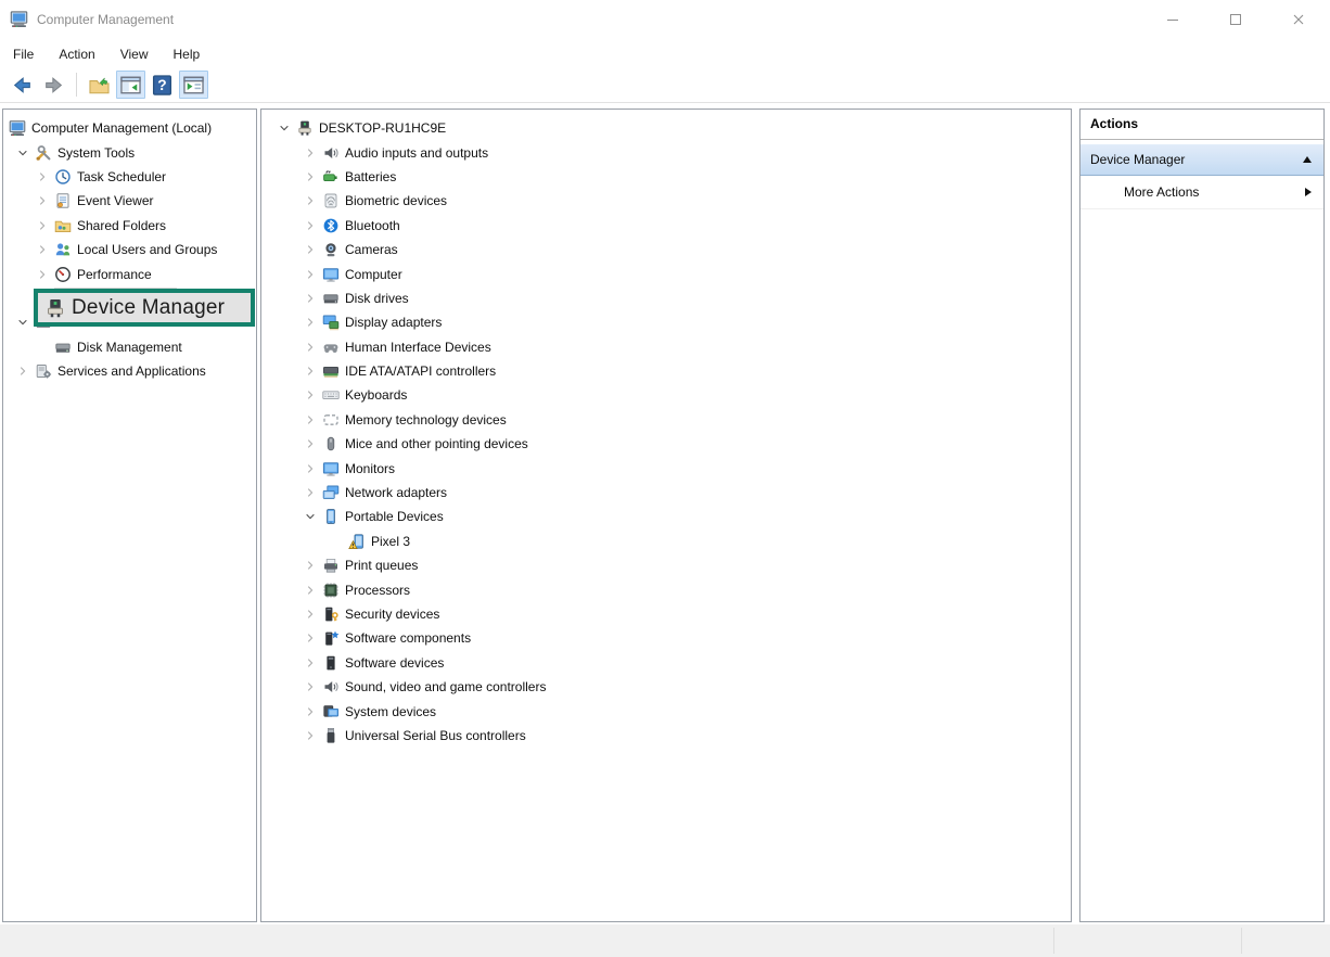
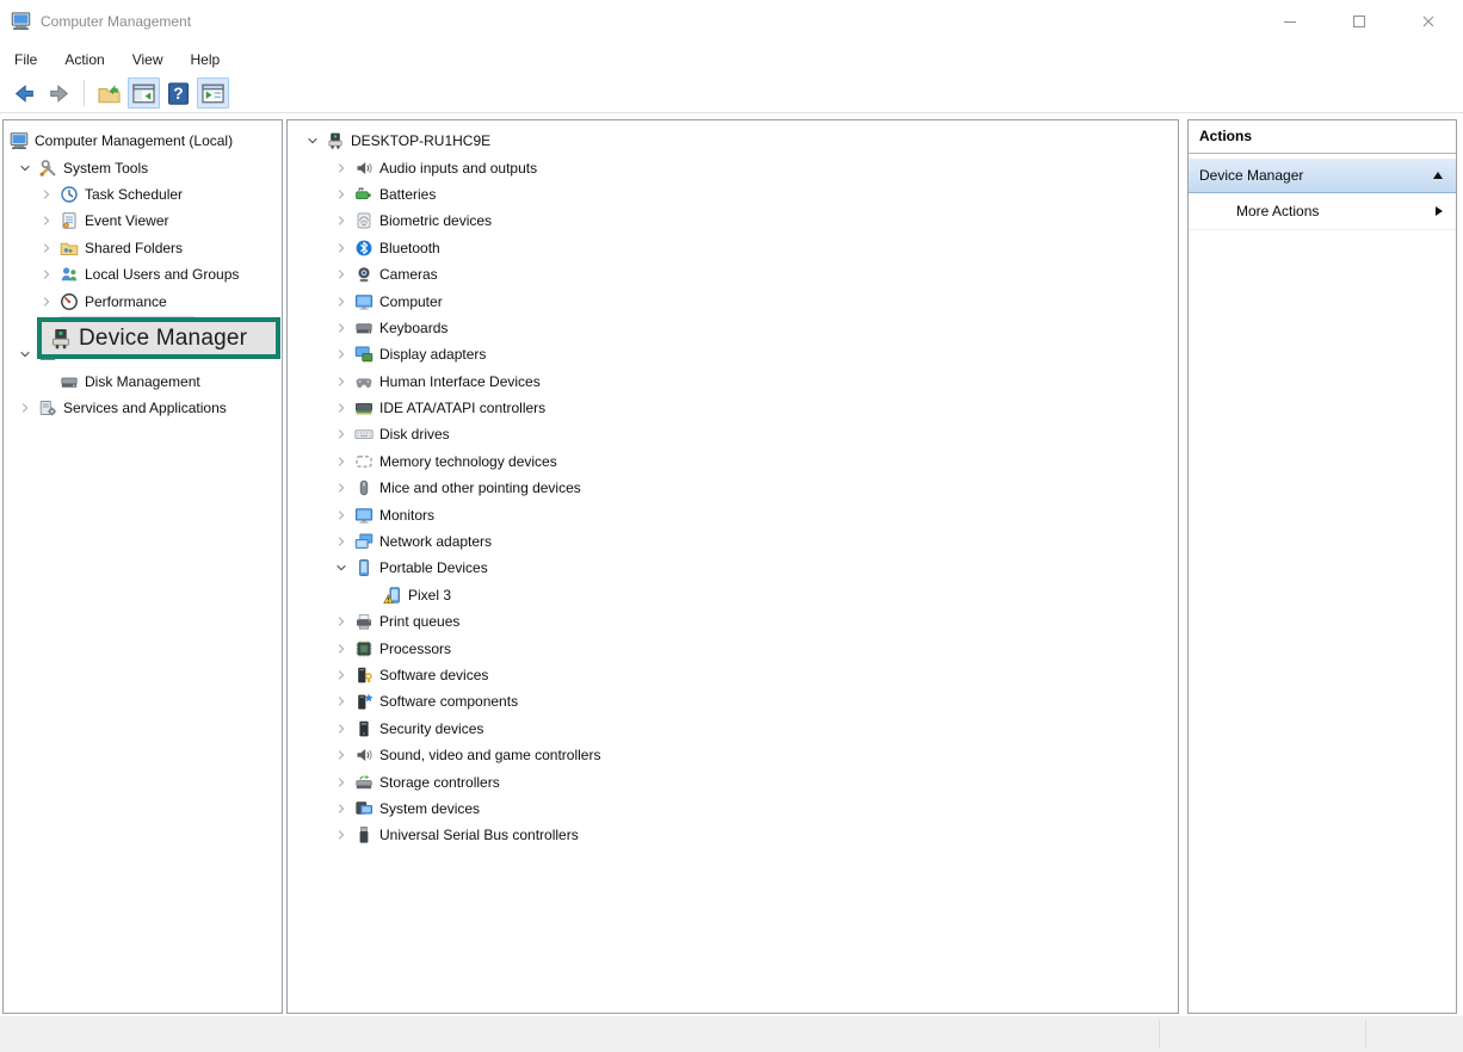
  Computer Management
  File
  Action
  View
  Help
  ?
  Computer Management (Local)
  System Tools
  Task Scheduler
  Event Viewer
  Shared Folders
  Local Users and Groups
  Performance
  Disk Management
  Services and Applications
  Device Manager
  DESKTOP-RU1HC9E
  Audio inputs and outputs
  Batteries
  Biometric devices
  Bluetooth
  Cameras
  Computer
- Disk drives
+ Keyboards
  Display adapters
  Human Interface Devices
  IDE ATA/ATAPI controllers
- Keyboards
+ Disk drives
  Memory technology devices
  Mice and other pointing devices
  Monitors
  Network adapters
  Portable Devices
  Pixel 3
  Print queues
  Processors
- Security devices
+ Software devices
  Software components
- Software devices
+ Security devices
  Sound, video and game controllers
+ Storage controllers
  System devices
  Universal Serial Bus controllers
  Actions
  Device Manager
  More Actions
